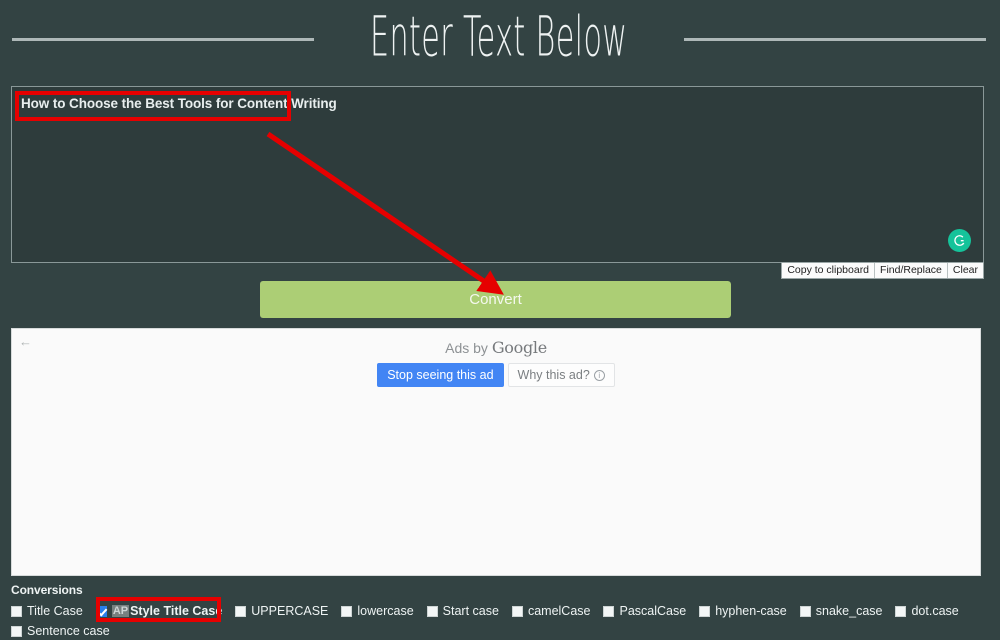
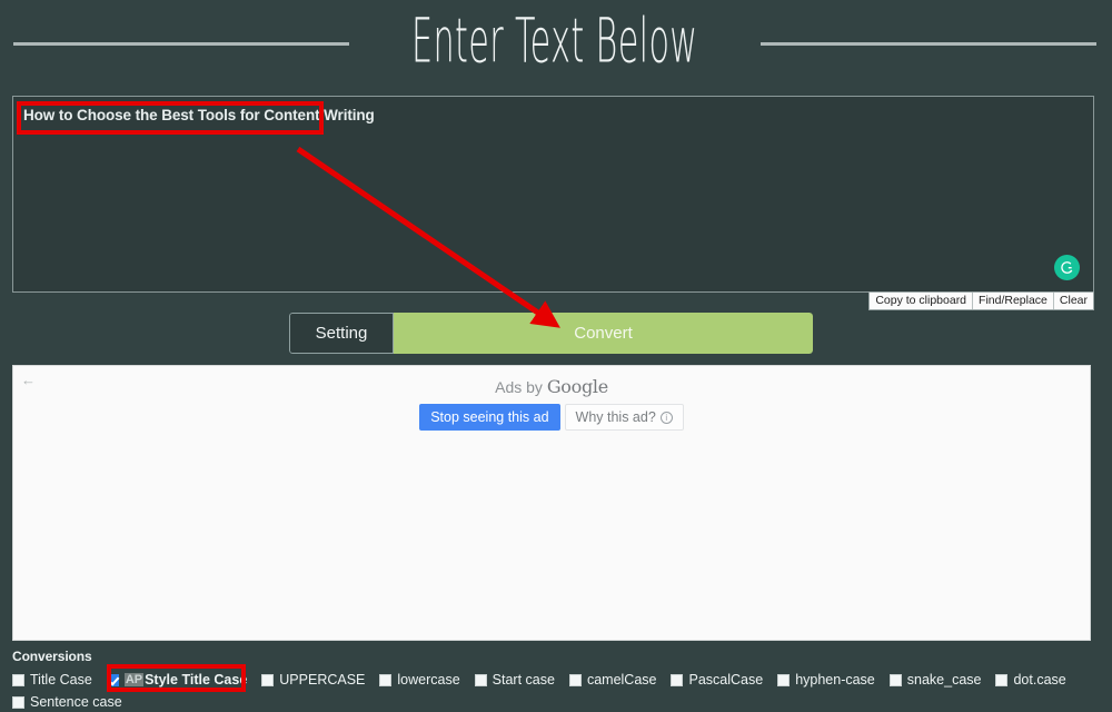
  Enter Text Below
  How to Choose the Best Tools for Content Writing
  Copy to clipboard
  Find/Replace
  Clear
+ Setting
  Convert
  ←
  Ads by Google
  Stop seeing this ad
  Why this ad?
  i
  Conversions
  Title Case
  AP
  Style Title Case
  UPPERCASE
  lowercase
  Start case
  camelCase
  PascalCase
  hyphen-case
  snake_case
  dot.case
  Sentence case
